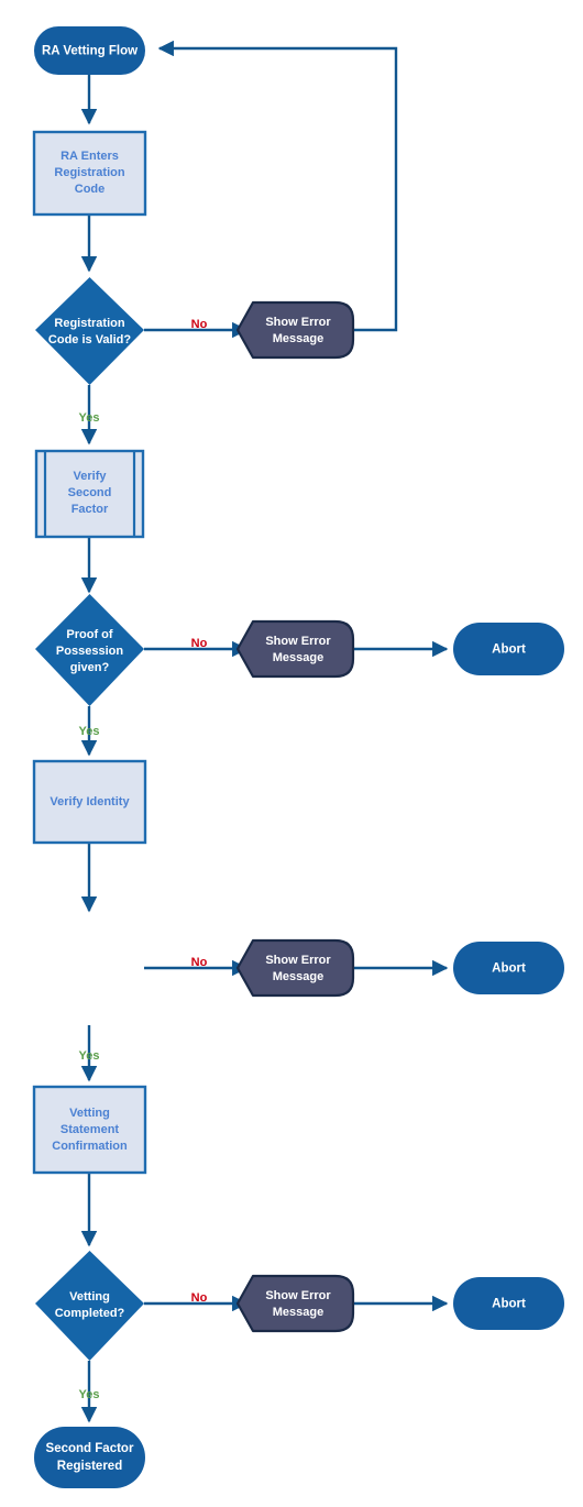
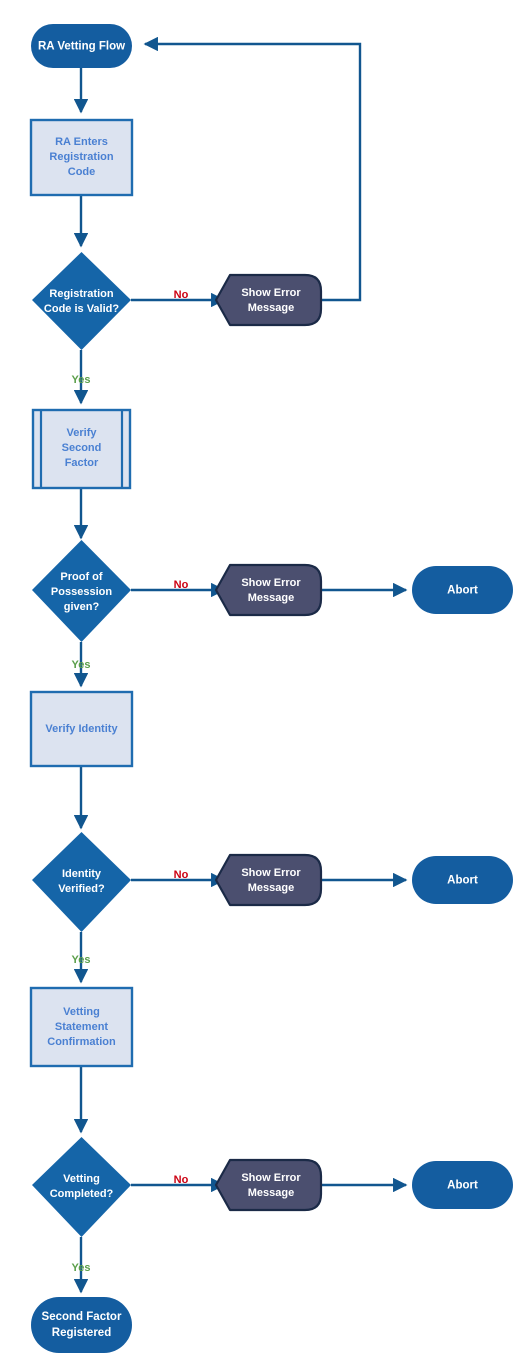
  No
  No
  No
  No
  Yes
  Yes
  Yes
  Yes
  RA Vetting Flow
  RA Enters
  Registration
  Code
  Registration
  Code is Valid?
  Show Error
  Message
  Verify
  Second
  Factor
  Proof of
  Possession
  given?
  Show Error
  Message
  Abort
  Verify Identity
+ Identity
+ Verified?
  Show Error
  Message
  Abort
  Vetting
  Statement
  Confirmation
  Vetting
  Completed?
  Show Error
  Message
  Abort
  Second Factor
  Registered
